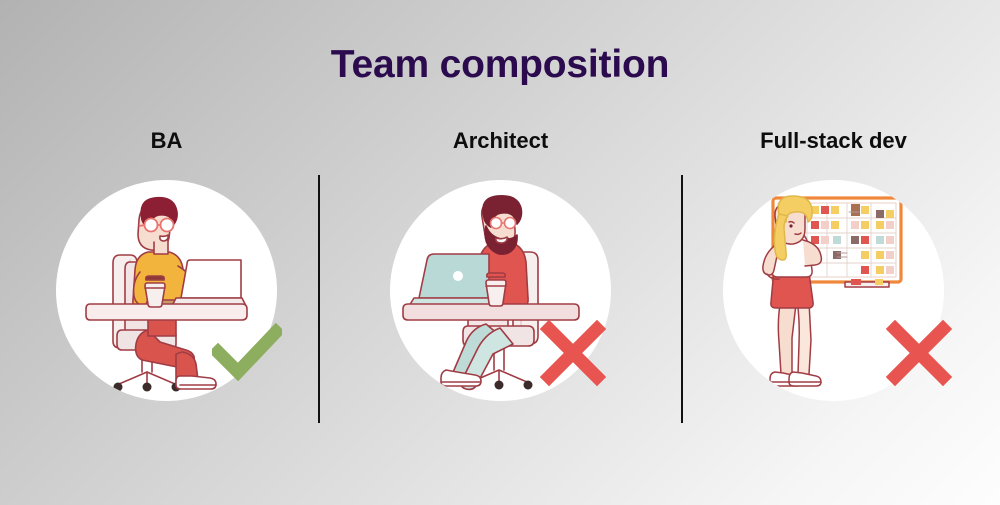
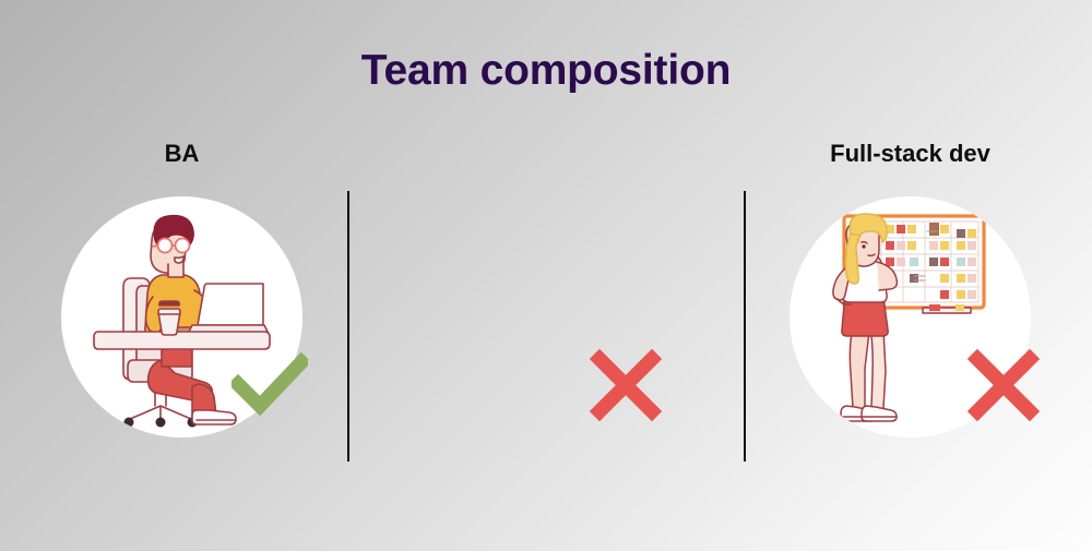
  Team composition
  BA
- Architect
  Full-stack dev
